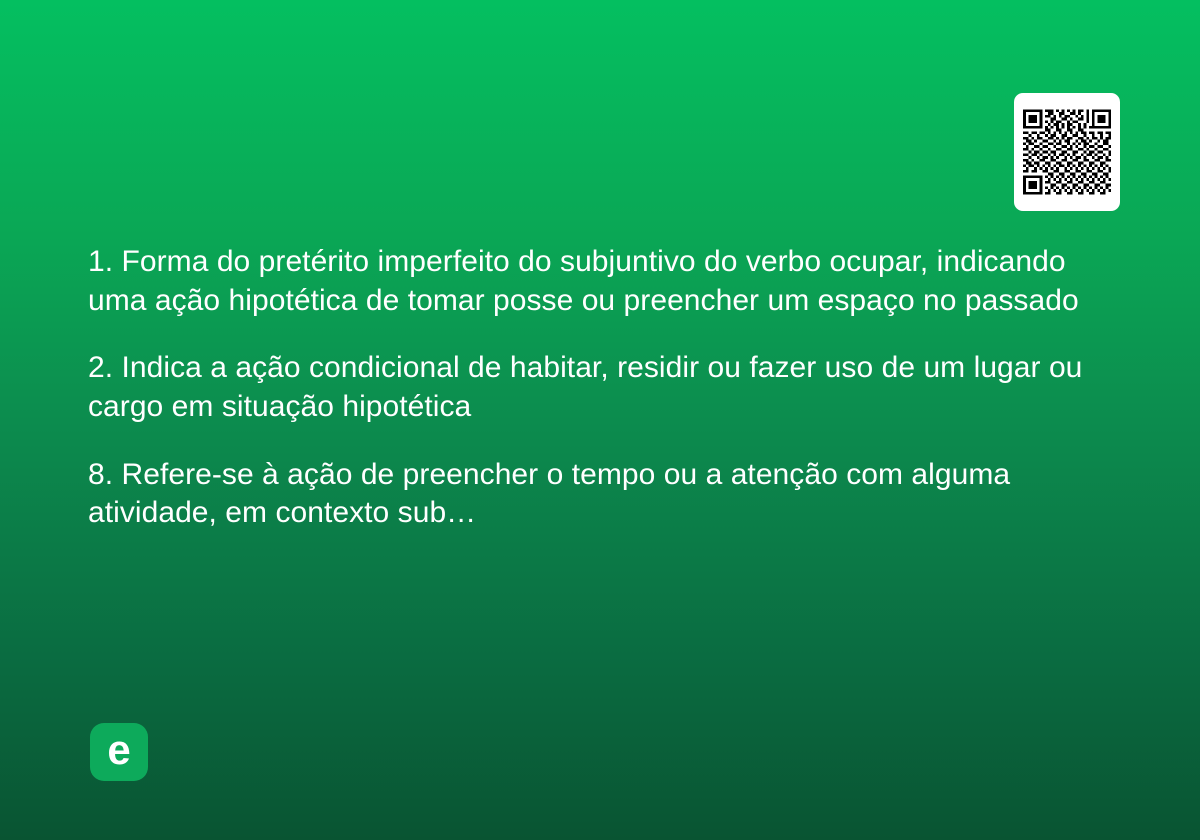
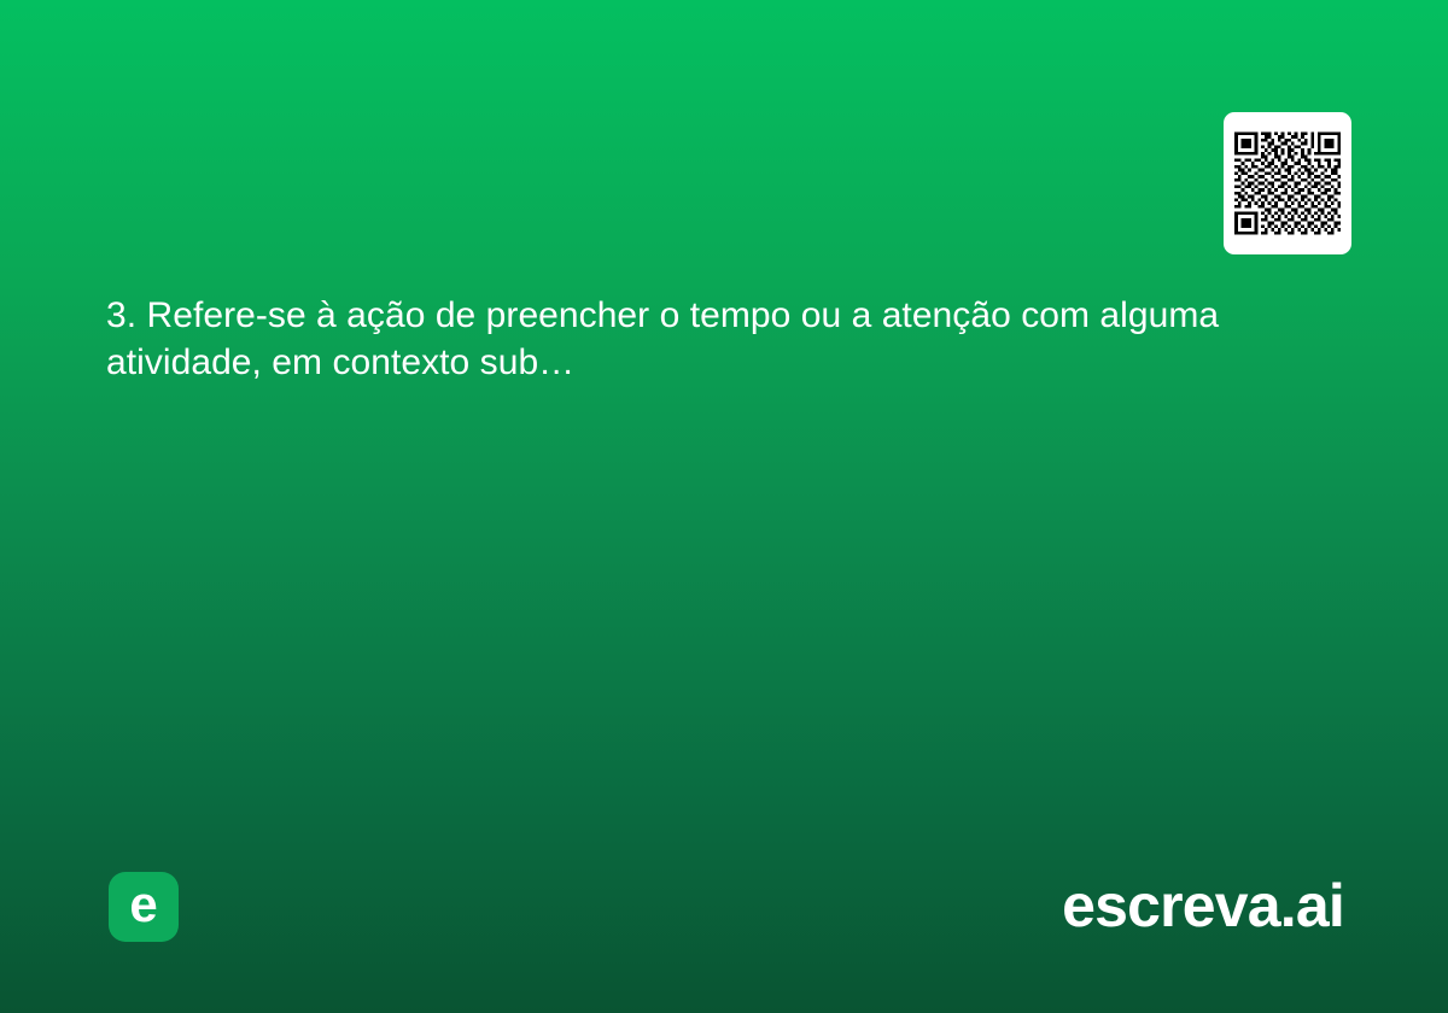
- 1. Forma do pretérito imperfeito do subjuntivo do verbo ocupar, indicando uma ação hipotética de tomar posse ou preencher um espaço no passado
- 2. Indica a ação condicional de habitar, residir ou fazer uso de um lugar ou cargo em situação hipotética
- 8. Refere-se à ação de preencher o tempo ou a atenção com alguma atividade, em contexto sub…
+ 3. Refere-se à ação de preencher o tempo ou a atenção com alguma atividade, em contexto sub…
  e
+ escreva.ai
